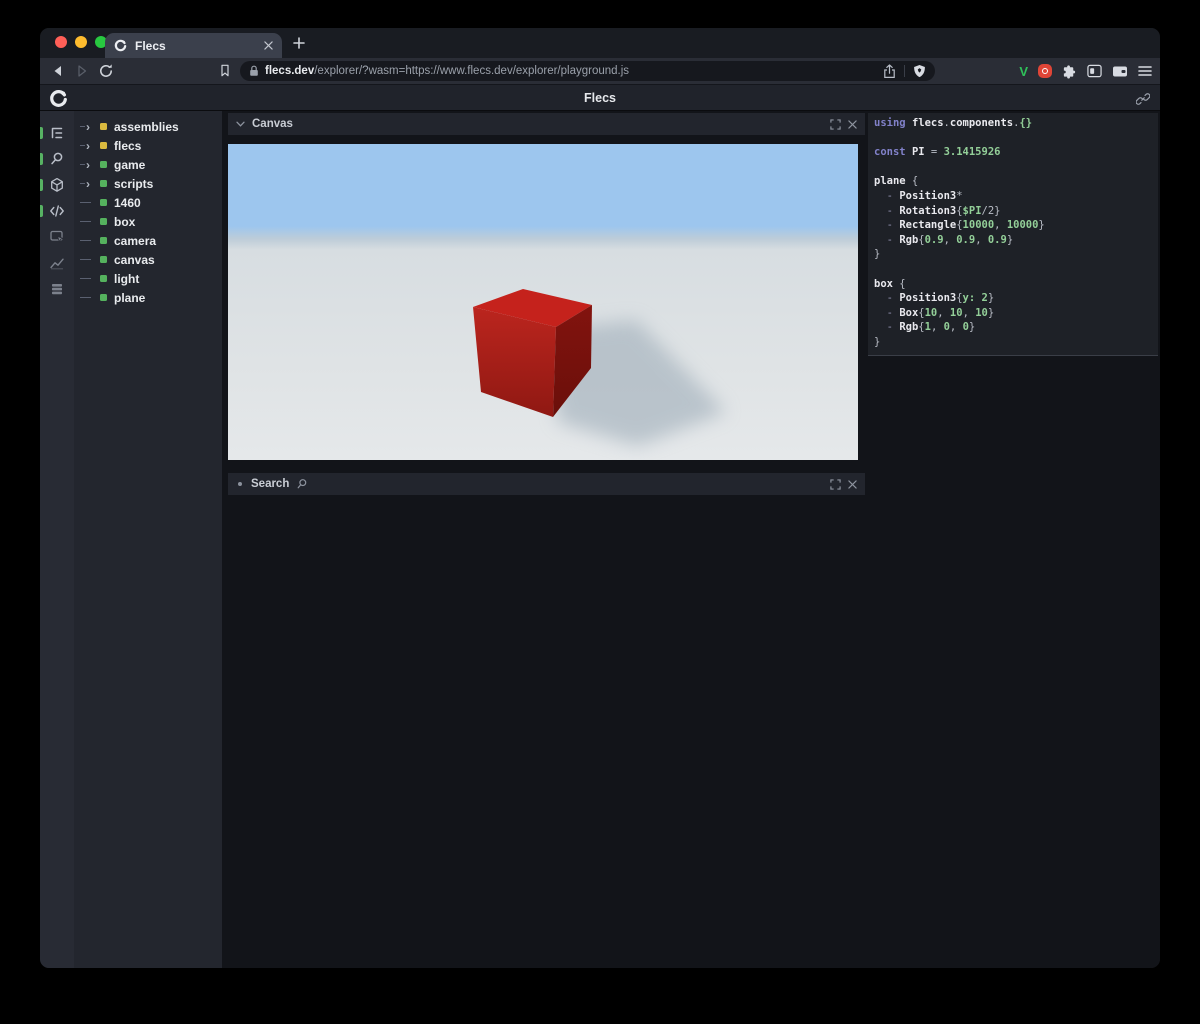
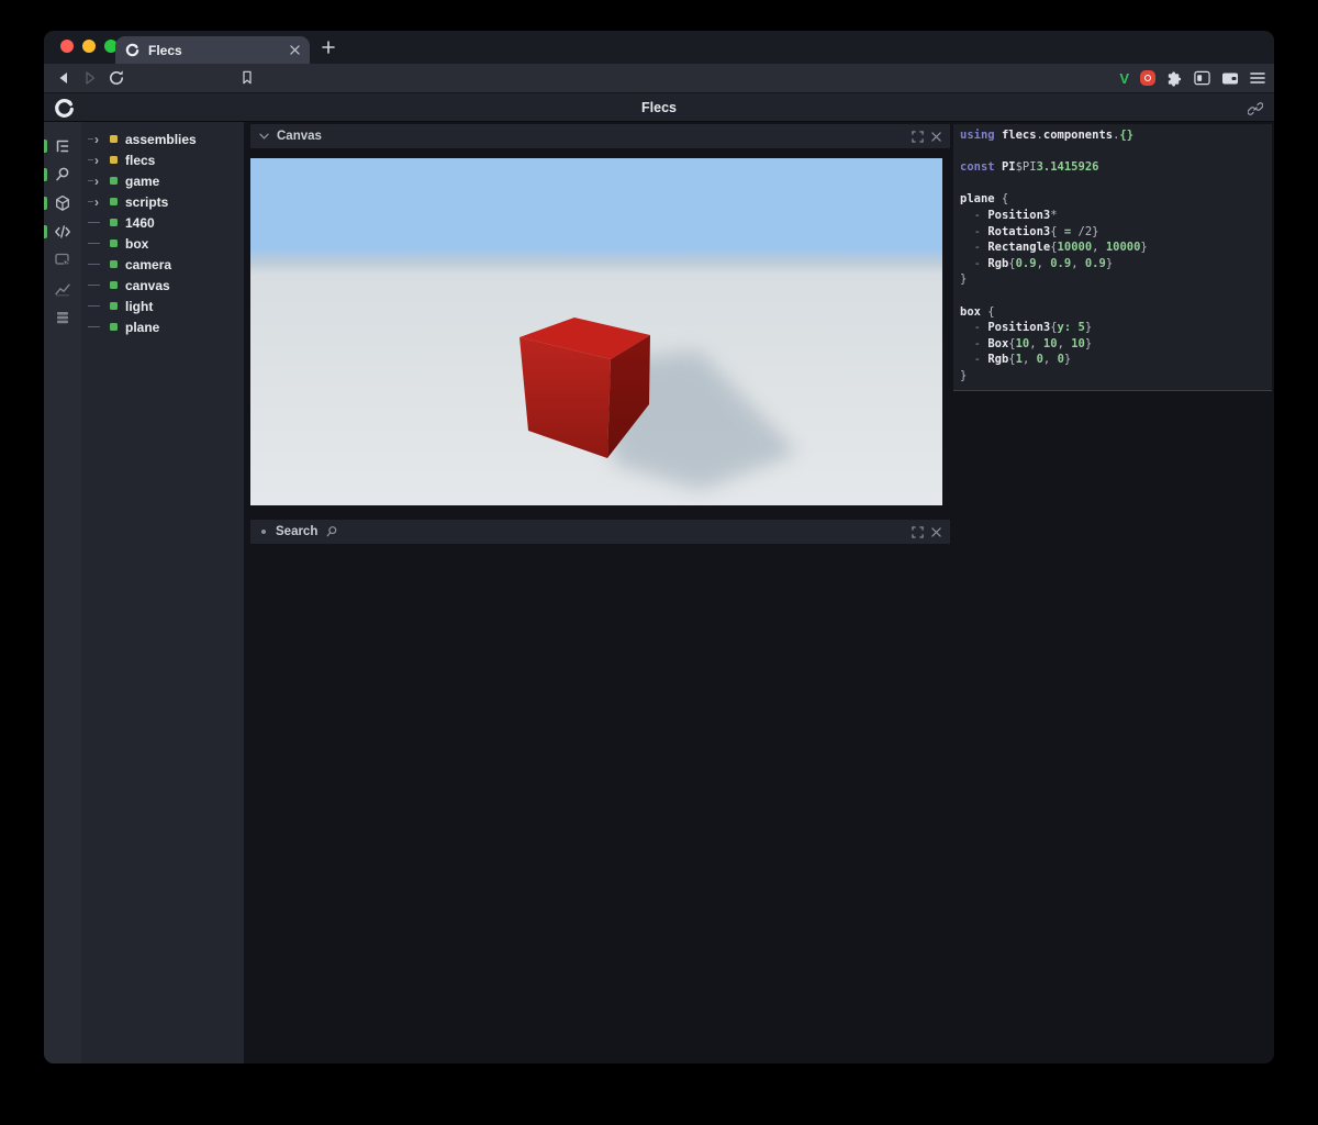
  Flecs
- flecs.dev/explorer/?wasm=https://www.flecs.dev/explorer/playground.js
  V
  Flecs
  ›
  assemblies
  ›
  flecs
  ›
  game
  ›
  scripts
  1460
  box
  camera
  canvas
  light
  plane
  Canvas
  Search
  using flecs.components.{}
- const PI = 3.1415926
+ const PI$PI3.1415926
  plane {
  - Position3*
- - Rotation3{$PI/2}
+ - Rotation3{ = /2}
  - Rectangle{10000, 10000}
  - Rgb{0.9, 0.9, 0.9}
  }
  box {
- - Position3{y: 2}
+ - Position3{y: 5}
  - Box{10, 10, 10}
  - Rgb{1, 0, 0}
  }
